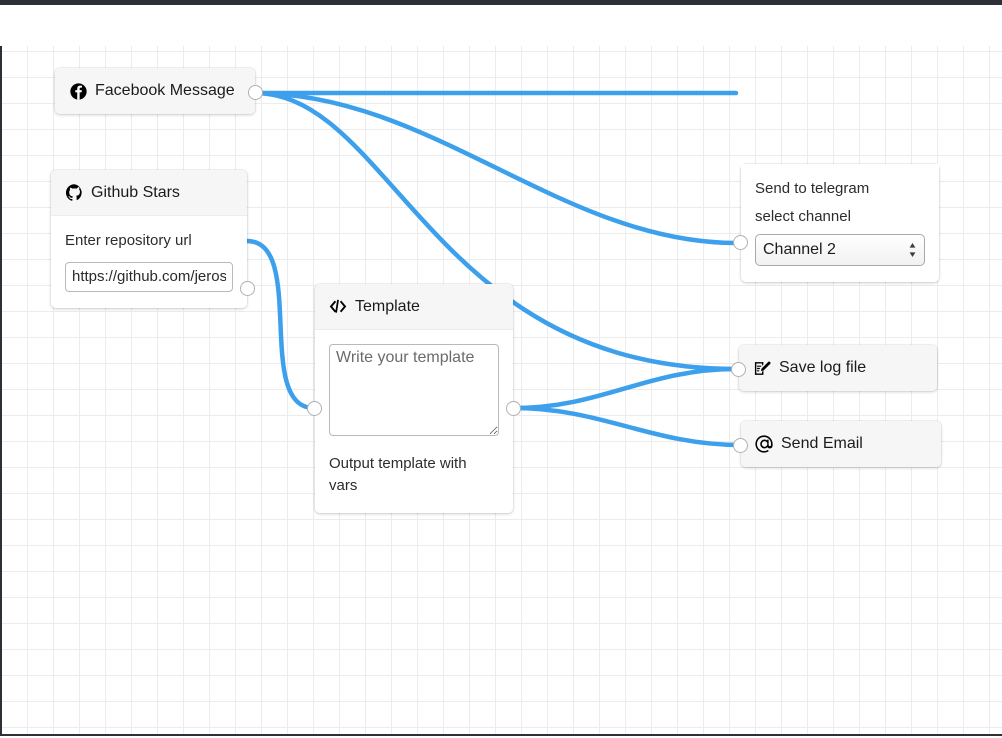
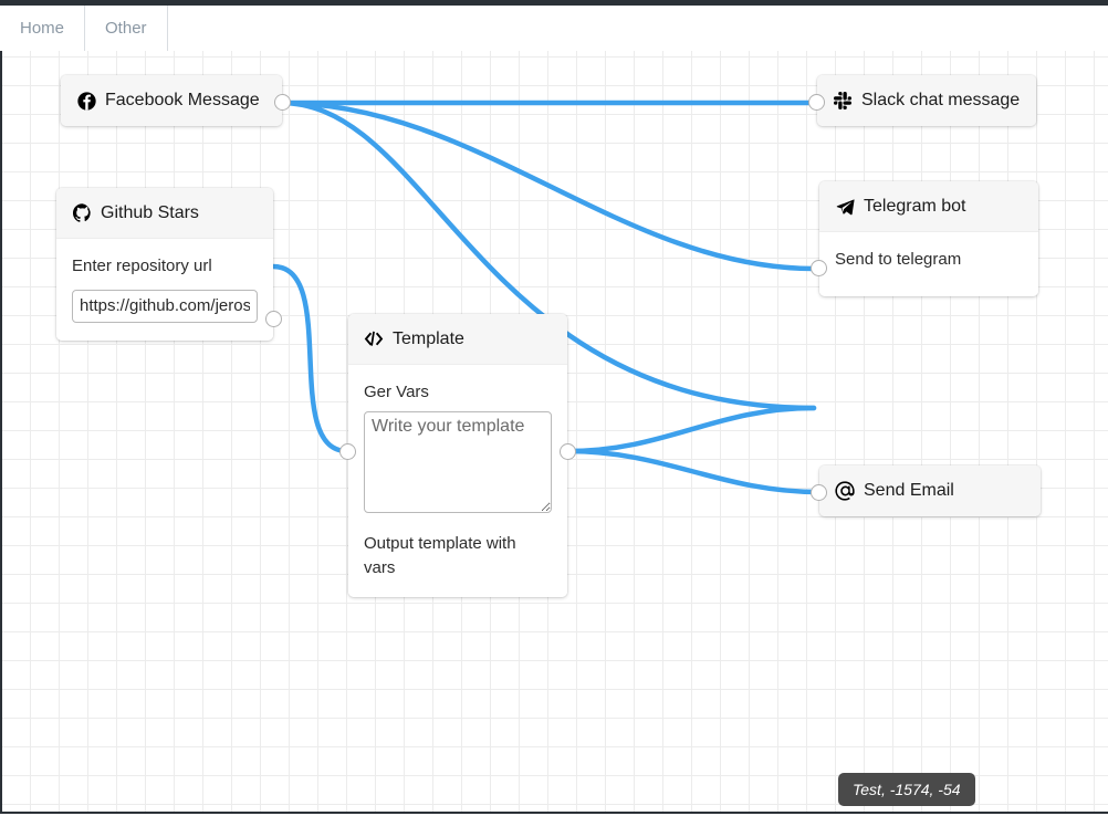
+ Home
+ Other
  Facebook Message
  Github Stars
  Enter repository url
  Template
+ Ger Vars
  Write your template
  Output template with vars
+ Slack chat message
+ Telegram bot
  Send to telegram
- select channel
- Channel 2
- Save log file
  Send Email
+ Test, -1574, -54
